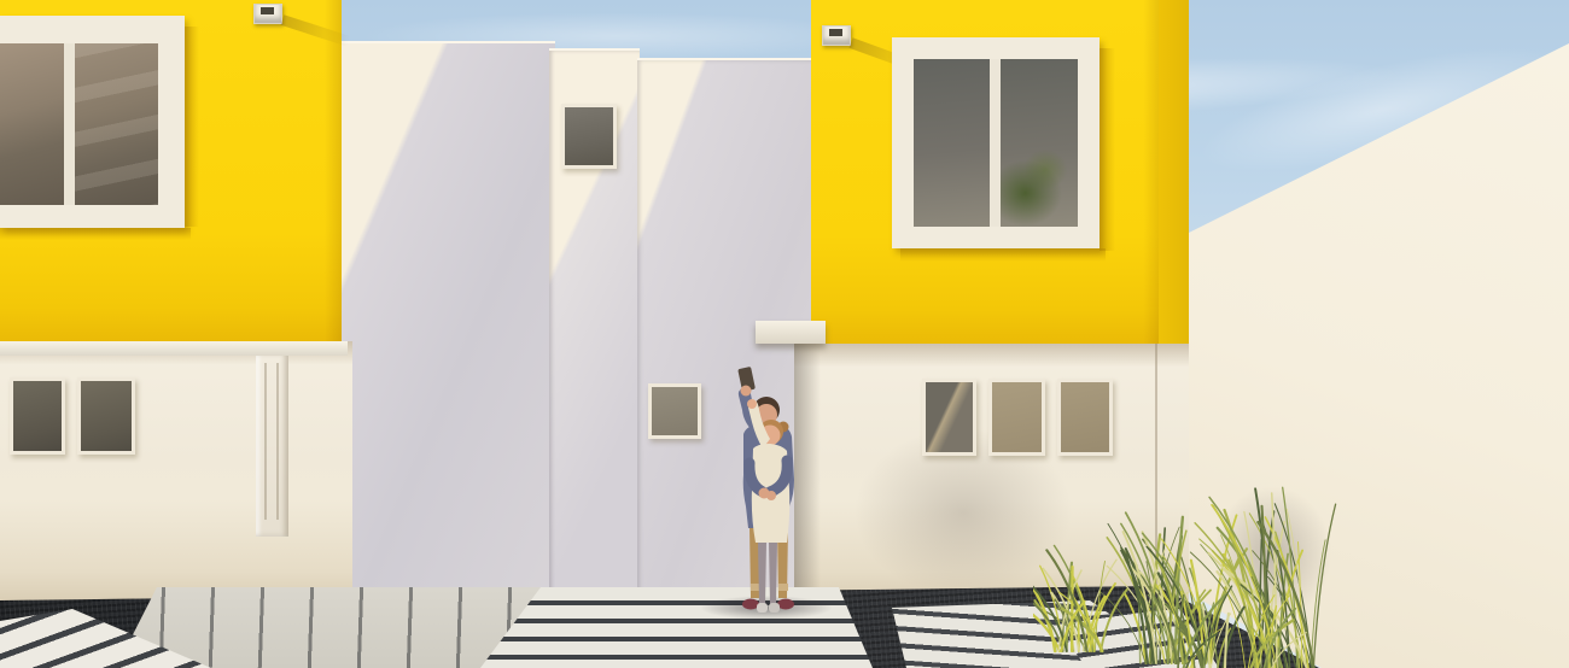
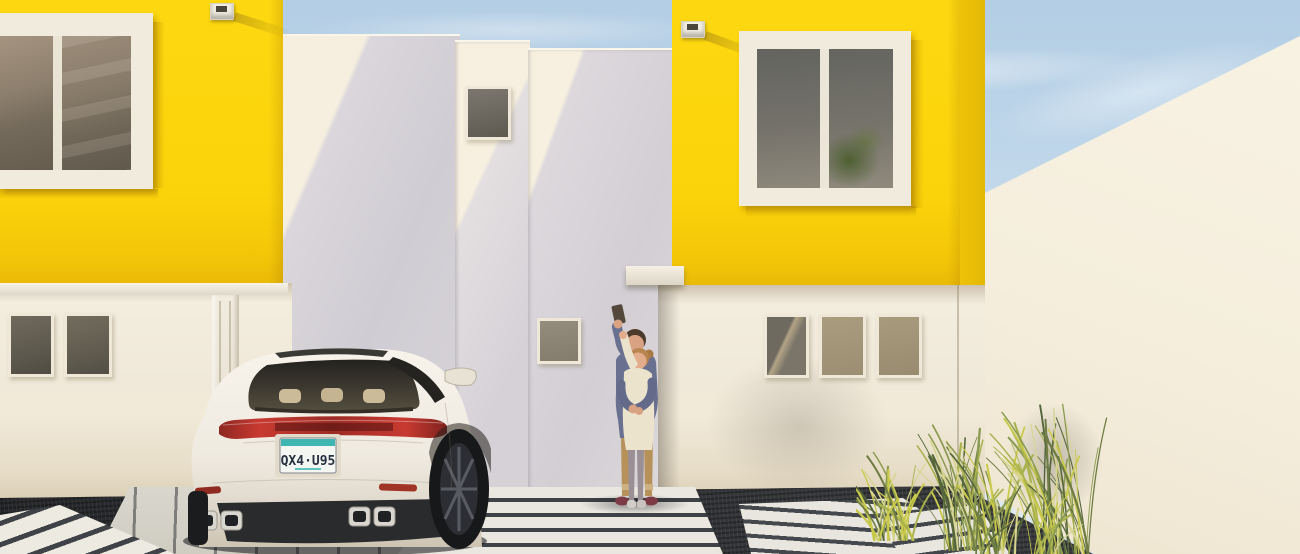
+ QX4·U95
